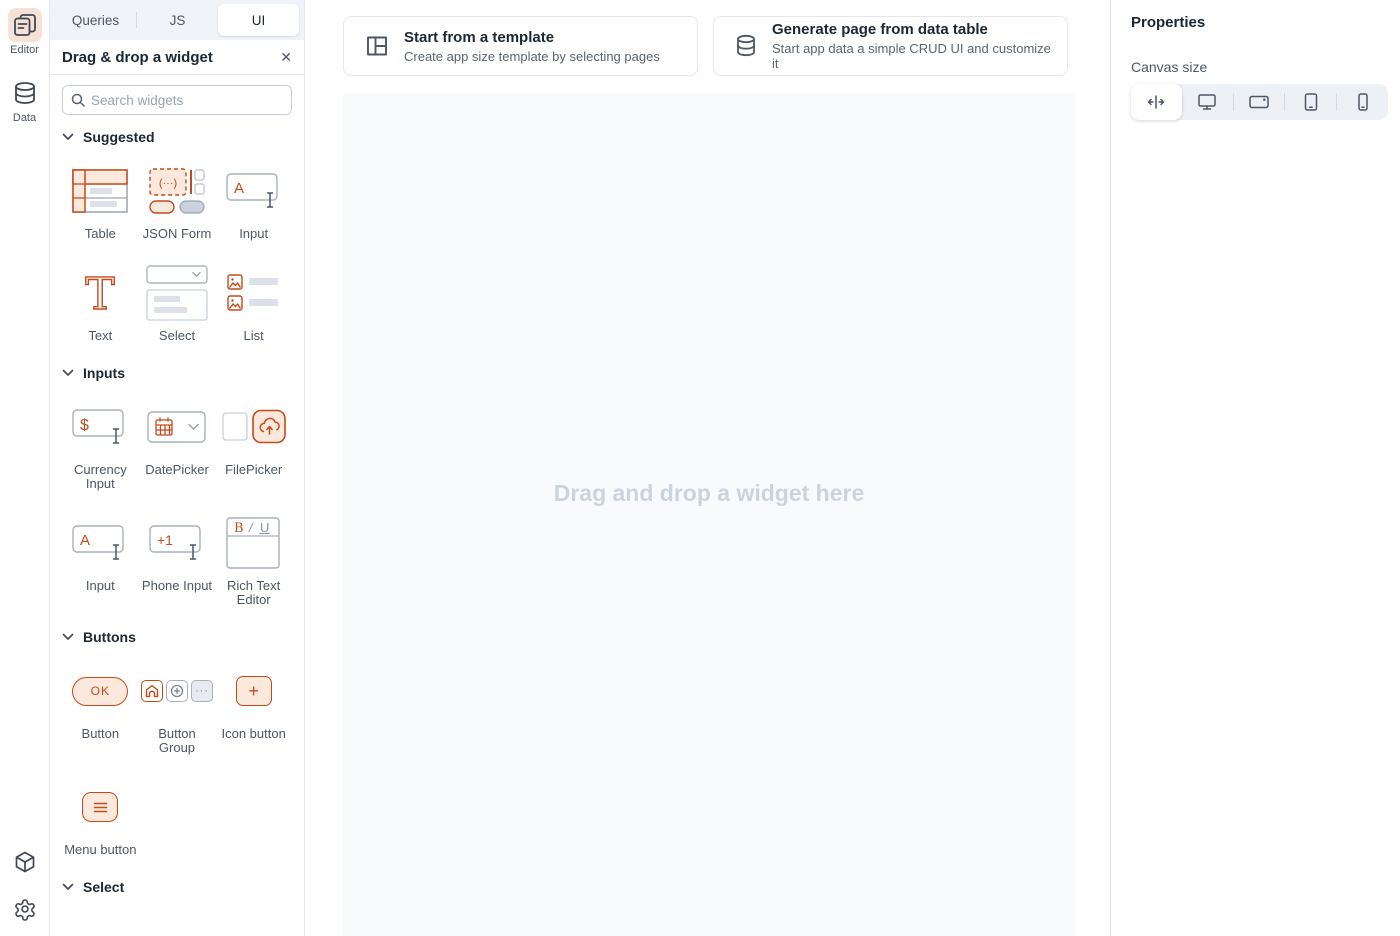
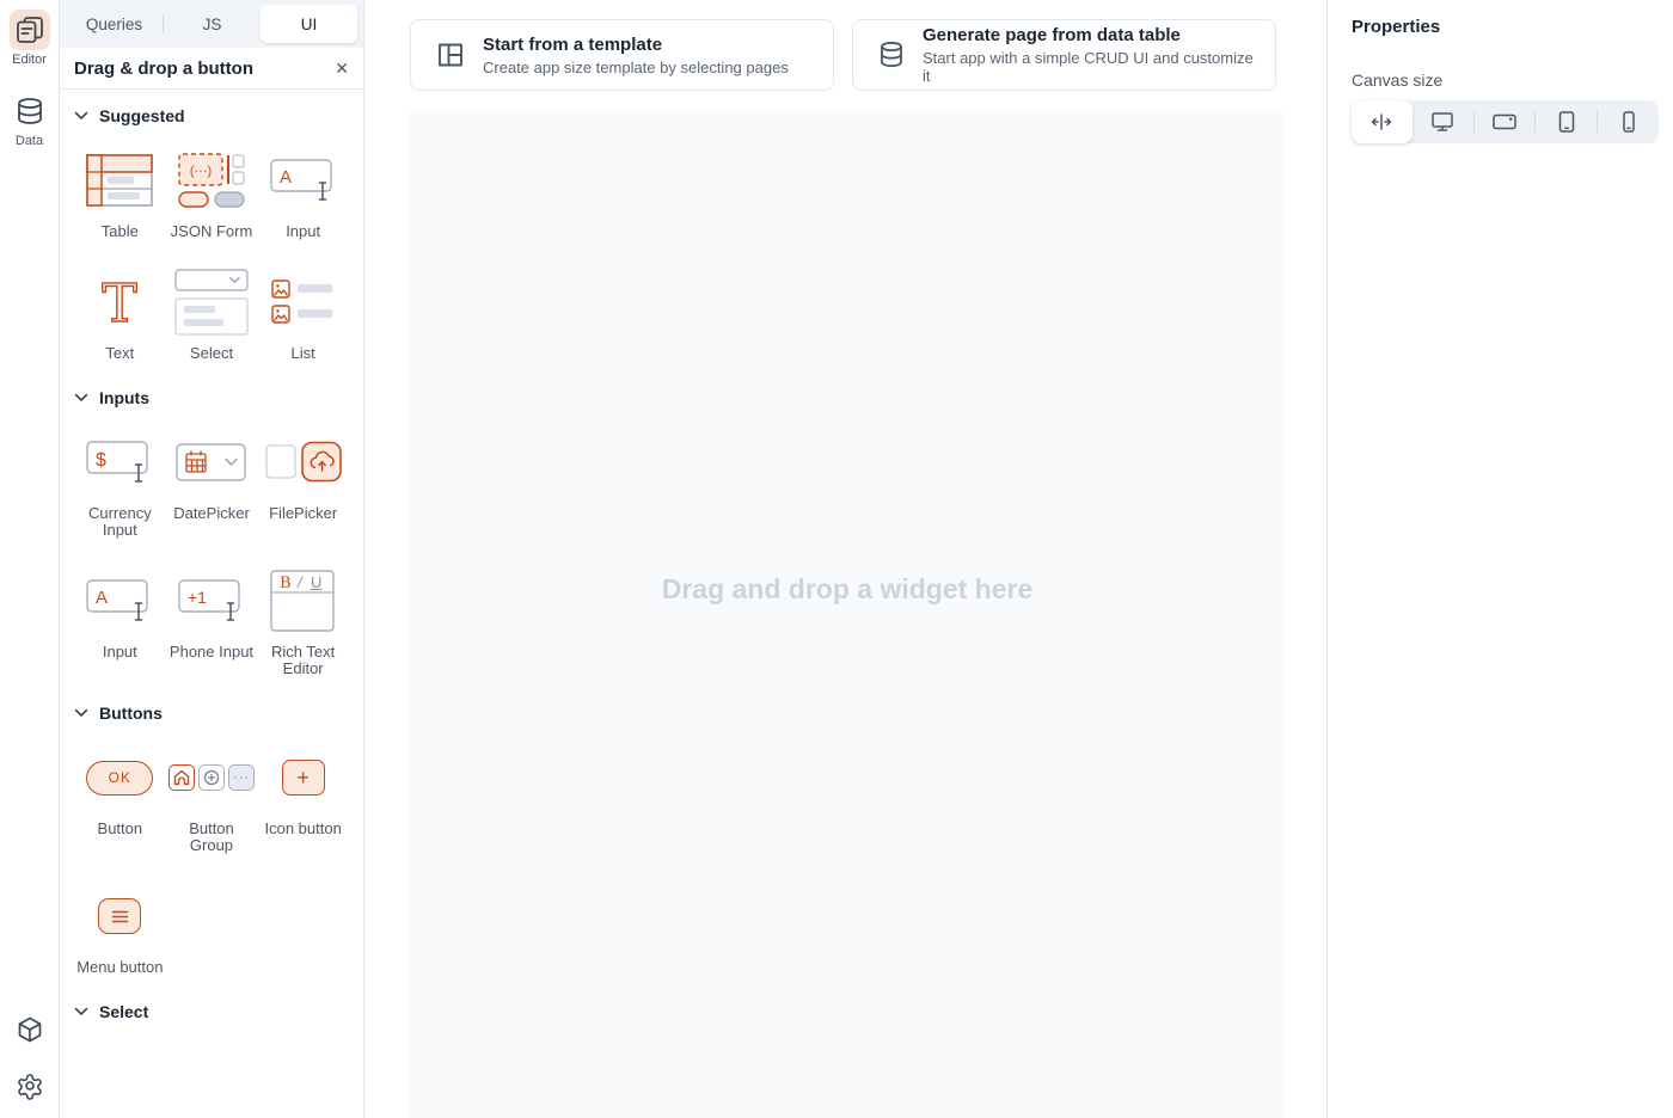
  Editor
  Data
  Queries
  JS
  UI
- Drag & drop a widget
+ Drag & drop a button
  ✕
- Search widgets
  Suggested
  Table
  (···)
  JSON Form
  A
  Input
  T
  Text
  Select
  List
  Inputs
  $
  Currency Input
  DatePicker
  FilePicker
  A
  Input
  +1
  Phone Input
  B
  /
  U
  Rich Text Editor
  Buttons
  OK
  Button
  ···
  Button Group
  +
  Icon button
  Menu button
  Select
  Start from a template
  Create app size template by selecting pages
  Generate page from data table
- Start app data a simple CRUD UI and customize it
+ Start app with a simple CRUD UI and customize it
  Drag and drop a widget here
  Properties
  Canvas size
